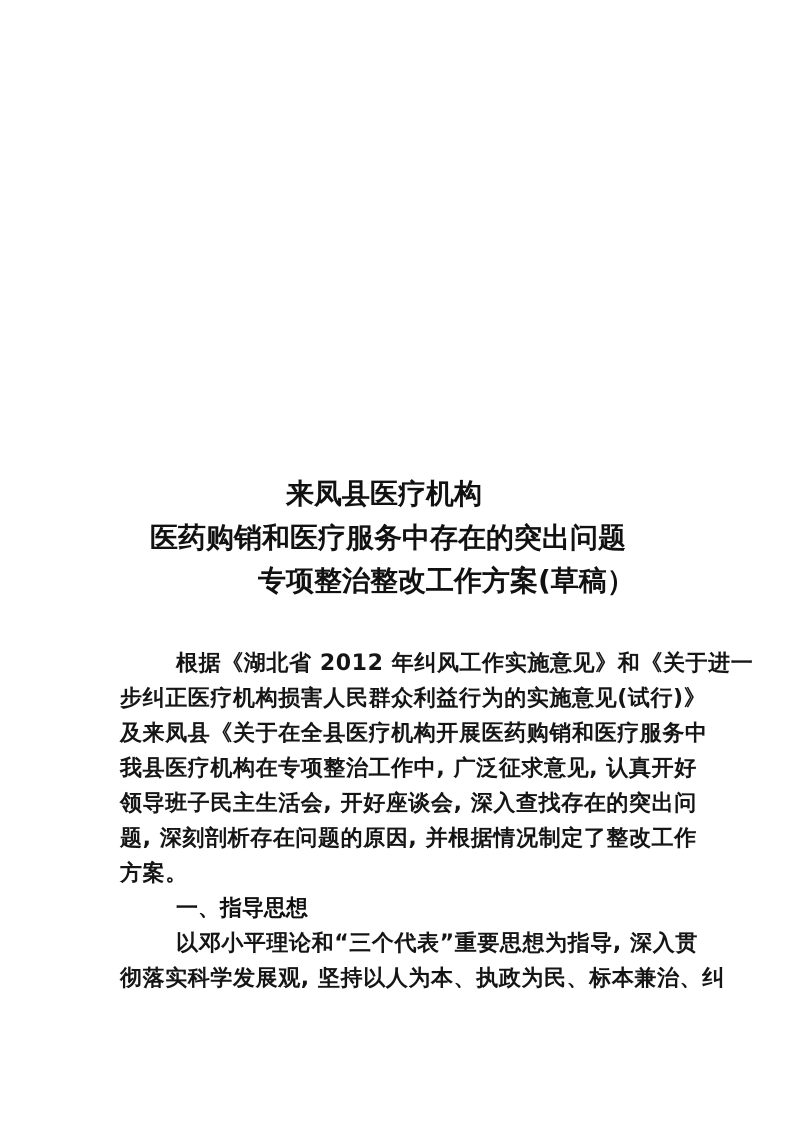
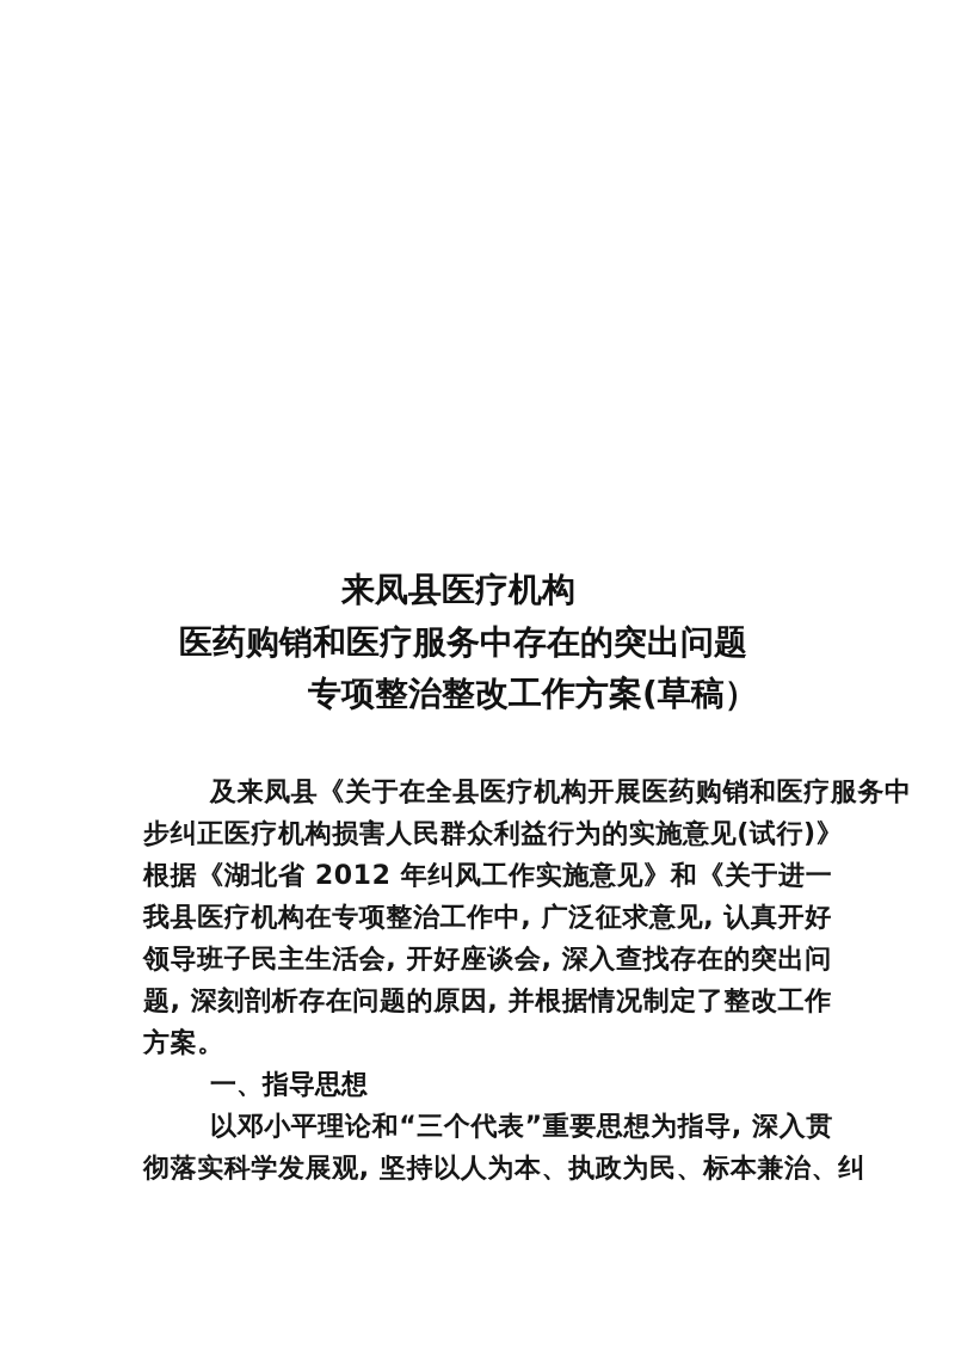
  来凤县医疗机构
  医药购销和医疗服务中存在的突出问题
  专项整治整改工作方案(草稿）
- 根据《湖北省 2012 年纠风工作实施意见》和《关于进一
+ 及来凤县《关于在全县医疗机构开展医药购销和医疗服务中
  步纠正医疗机构损害人民群众利益行为的实施意见(试行)》
- 及来凤县《关于在全县医疗机构开展医药购销和医疗服务中
+ 根据《湖北省 2012 年纠风工作实施意见》和《关于进一
  我县医疗机构在专项整治工作中, 广泛征求意见, 认真开好
  领导班子民主生活会, 开好座谈会, 深入查找存在的突出问
  题, 深刻剖析存在问题的原因, 并根据情况制定了整改工作
  方案。
  一、指导思想
  以邓小平理论和“三个代表”重要思想为指导, 深入贯
  彻落实科学发展观, 坚持以人为本、执政为民、标本兼治、纠
